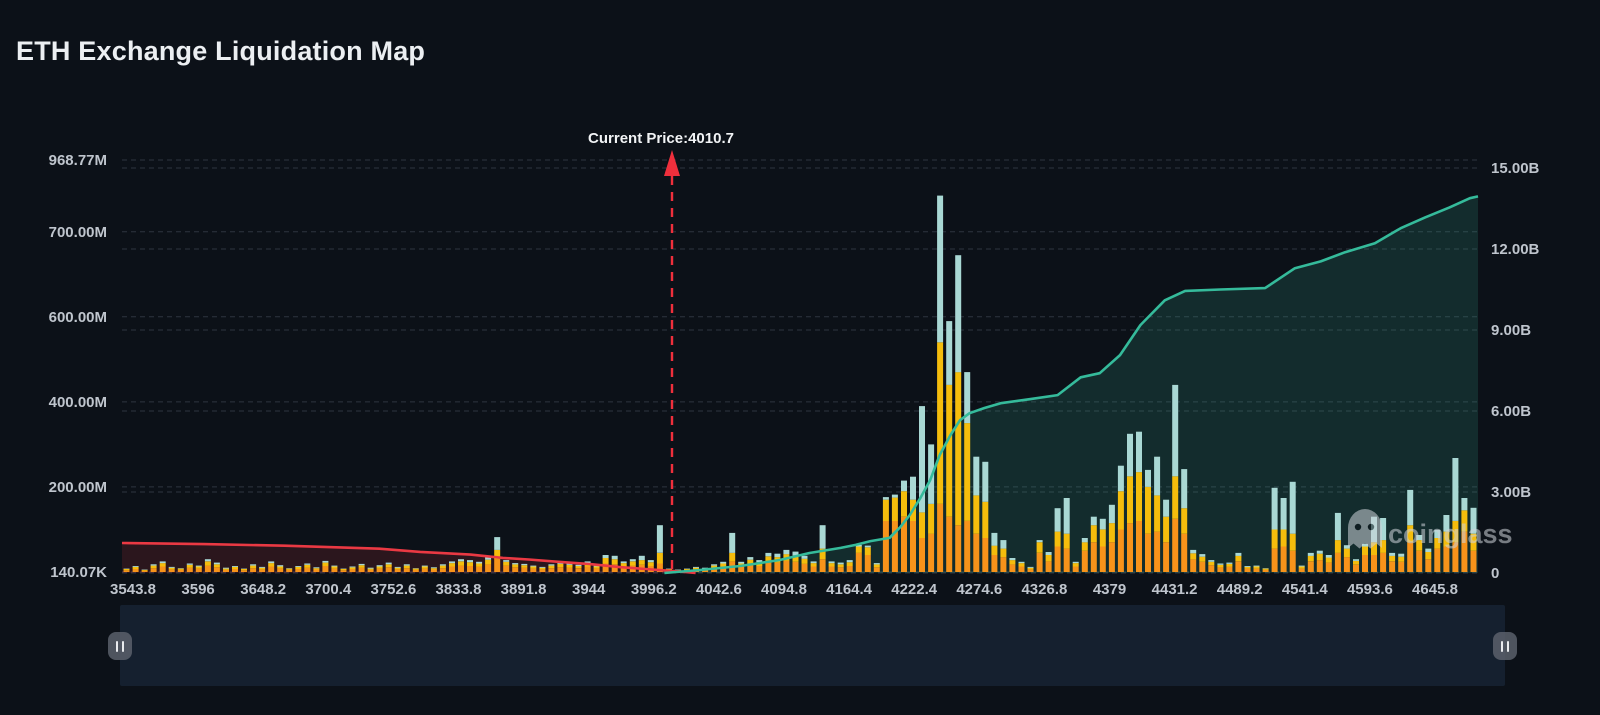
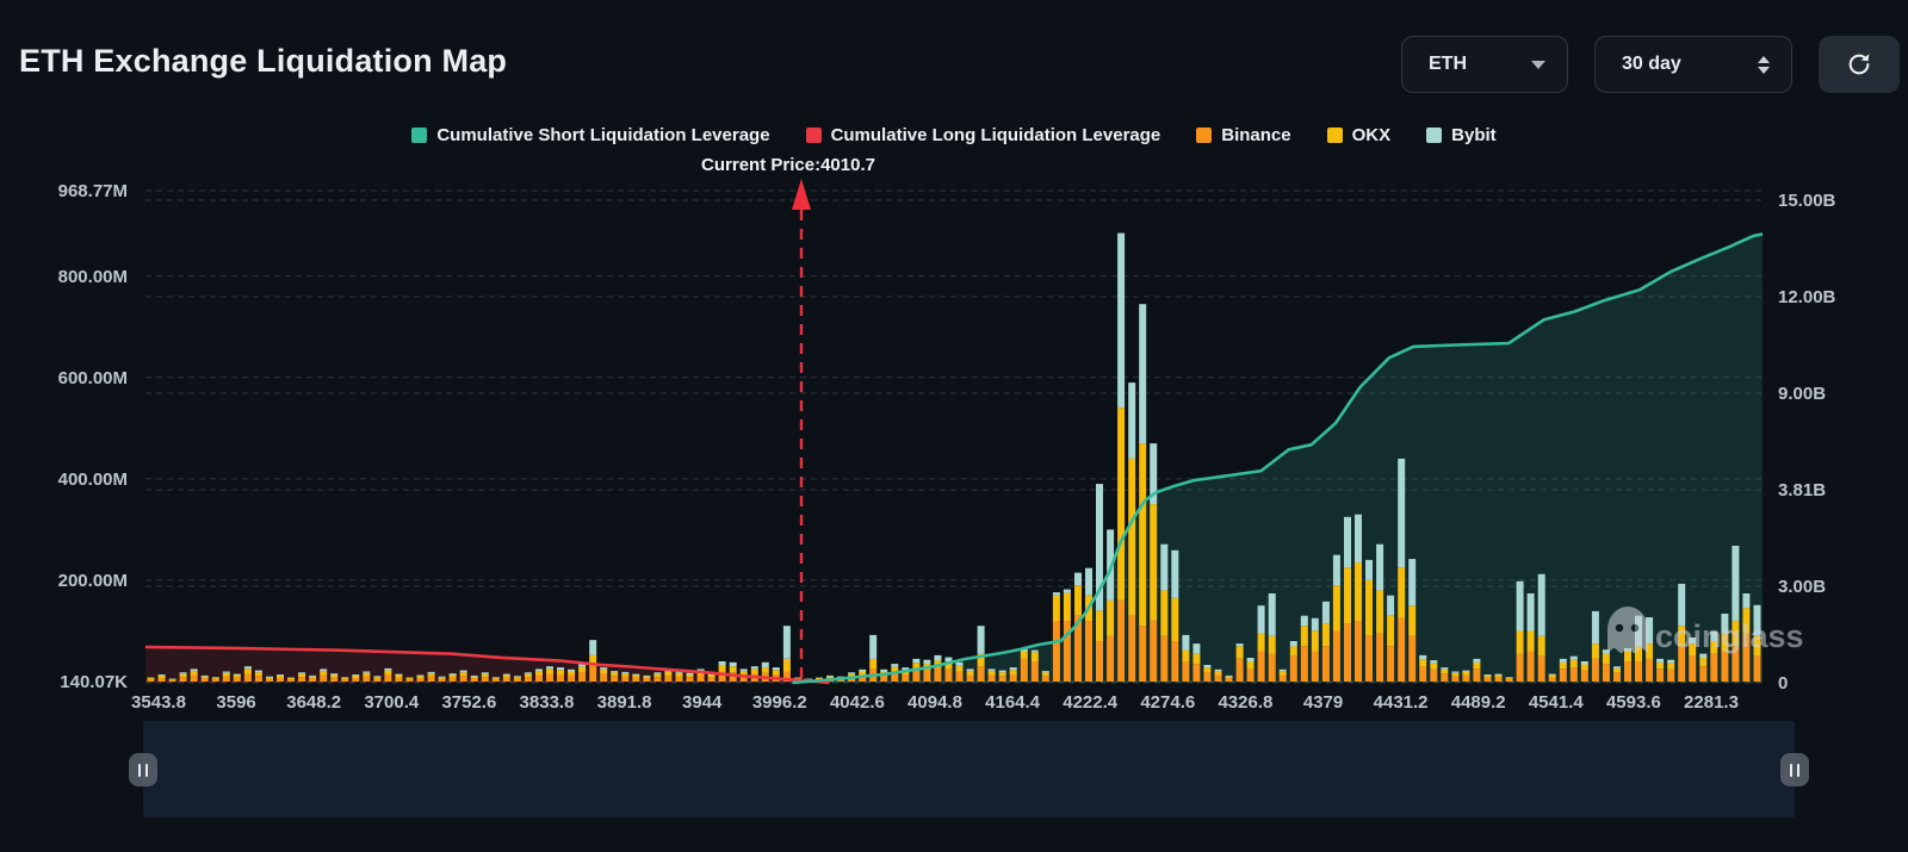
  ETH Exchange Liquidation Map
+ ETH
+ 30 day
+ Cumulative Short Liquidation Leverage
+ Cumulative Long Liquidation Leverage
+ Binance
+ OKX
+ Bybit
  Current Price:4010.7
  968.77M
- 700.00M
+ 800.00M
  600.00M
  400.00M
  200.00M
  140.07K
  15.00B
  12.00B
  9.00B
- 6.00B
+ 3.81B
  3.00B
  0
  3543.8
  3596
  3648.2
  3700.4
  3752.6
  3833.8
  3891.8
  3944
  3996.2
  4042.6
  4094.8
  4164.4
  4222.4
  4274.6
  4326.8
  4379
  4431.2
  4489.2
  4541.4
  4593.6
- 4645.8
+ 2281.3
  coinglass
